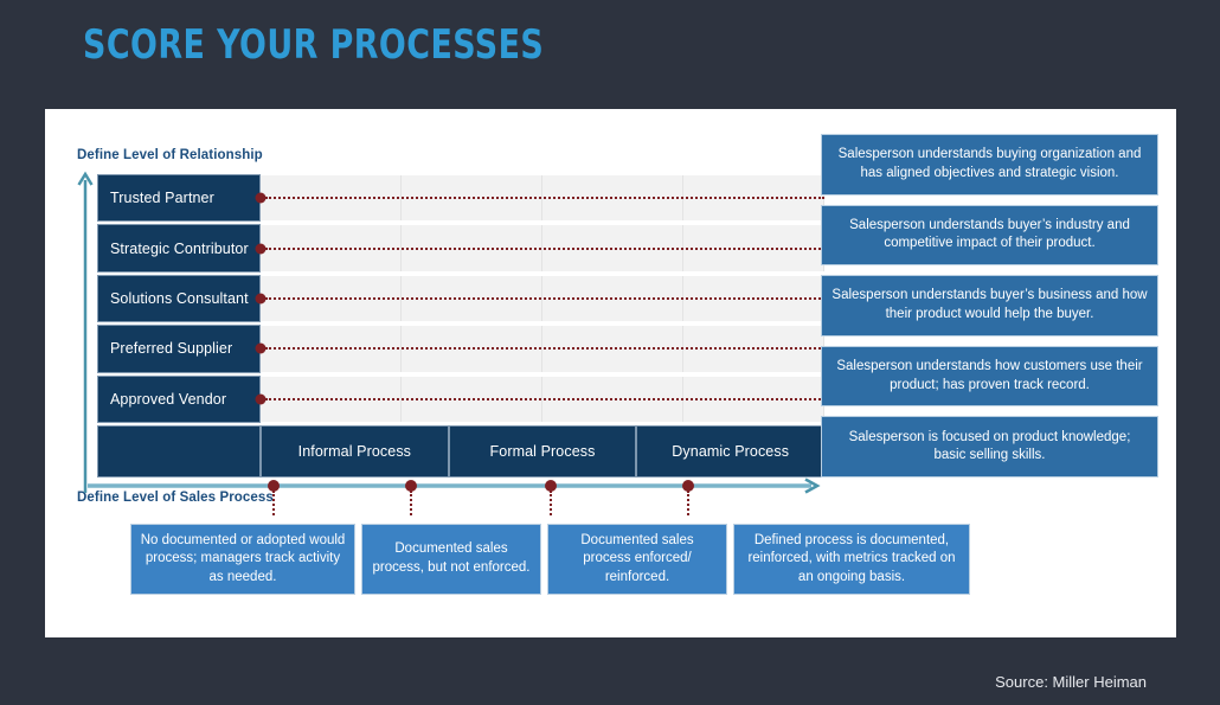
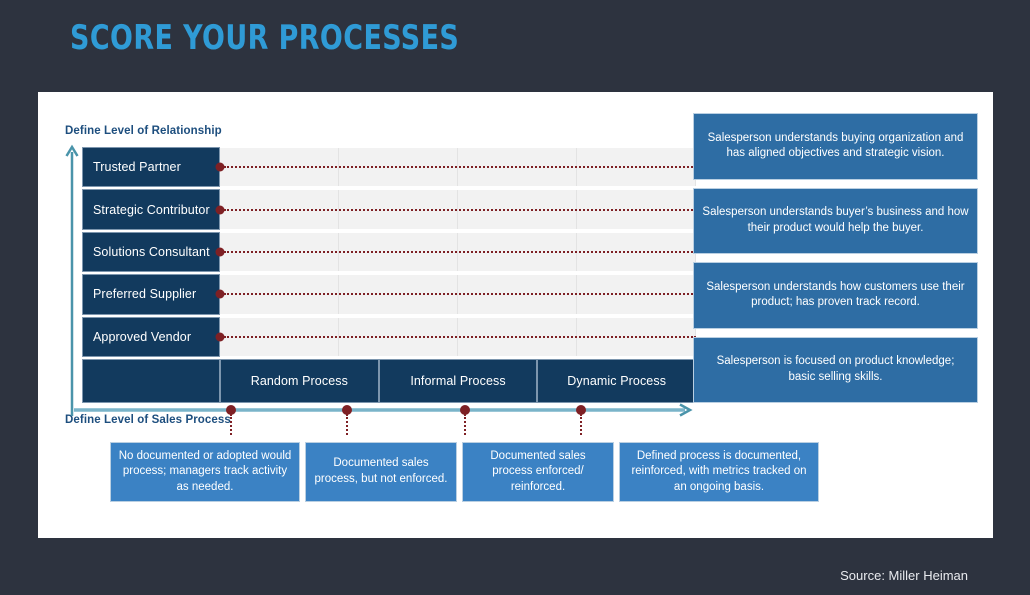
  SCORE YOUR PROCESSES
  Define Level of Relationship
  Define Level of Sales Process
  Trusted Partner
  Strategic Contributor
  Solutions Consultant
  Preferred Supplier
  Approved Vendor
+ Random Process
  Informal Process
- Formal Process
  Dynamic Process
  Salesperson understands buying organization and has aligned objectives and strategic vision.
- Salesperson understands buyer’s industry and competitive impact of their product.
  Salesperson understands buyer’s business and how their product would help the buyer.
  Salesperson understands how customers use their product; has proven track record.
  Salesperson is focused on product knowledge; basic selling skills.
  No documented or adopted would process; managers track activity as needed.
  Documented sales process, but not enforced.
  Documented sales process enforced/ reinforced.
  Defined process is documented, reinforced, with metrics tracked on an ongoing basis.
  Source: Miller Heiman
